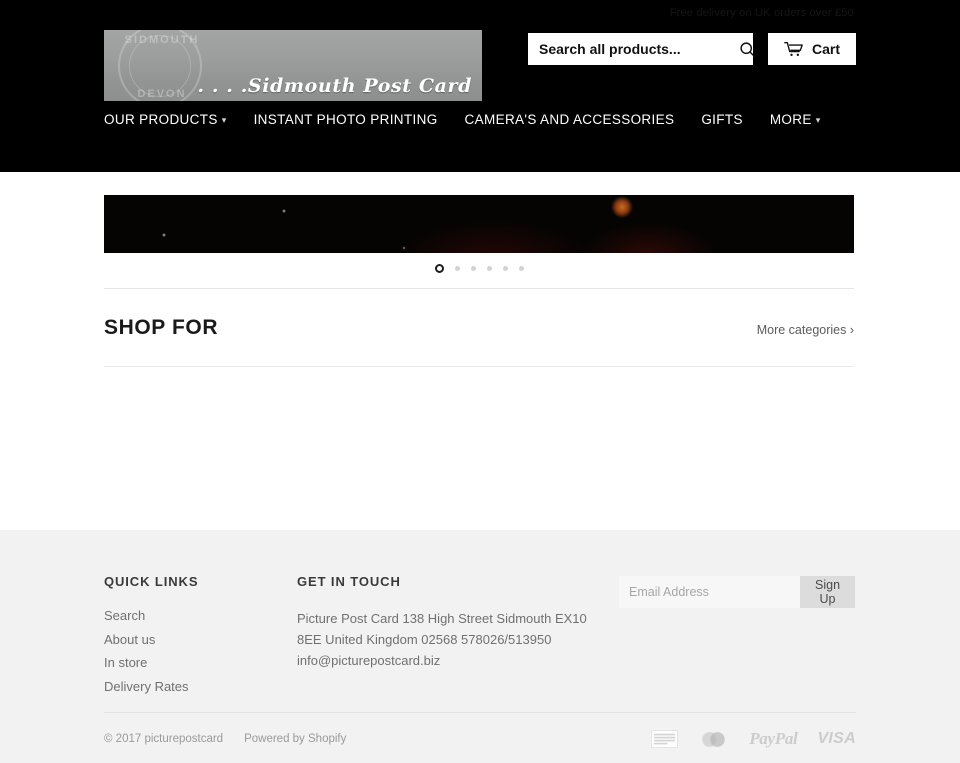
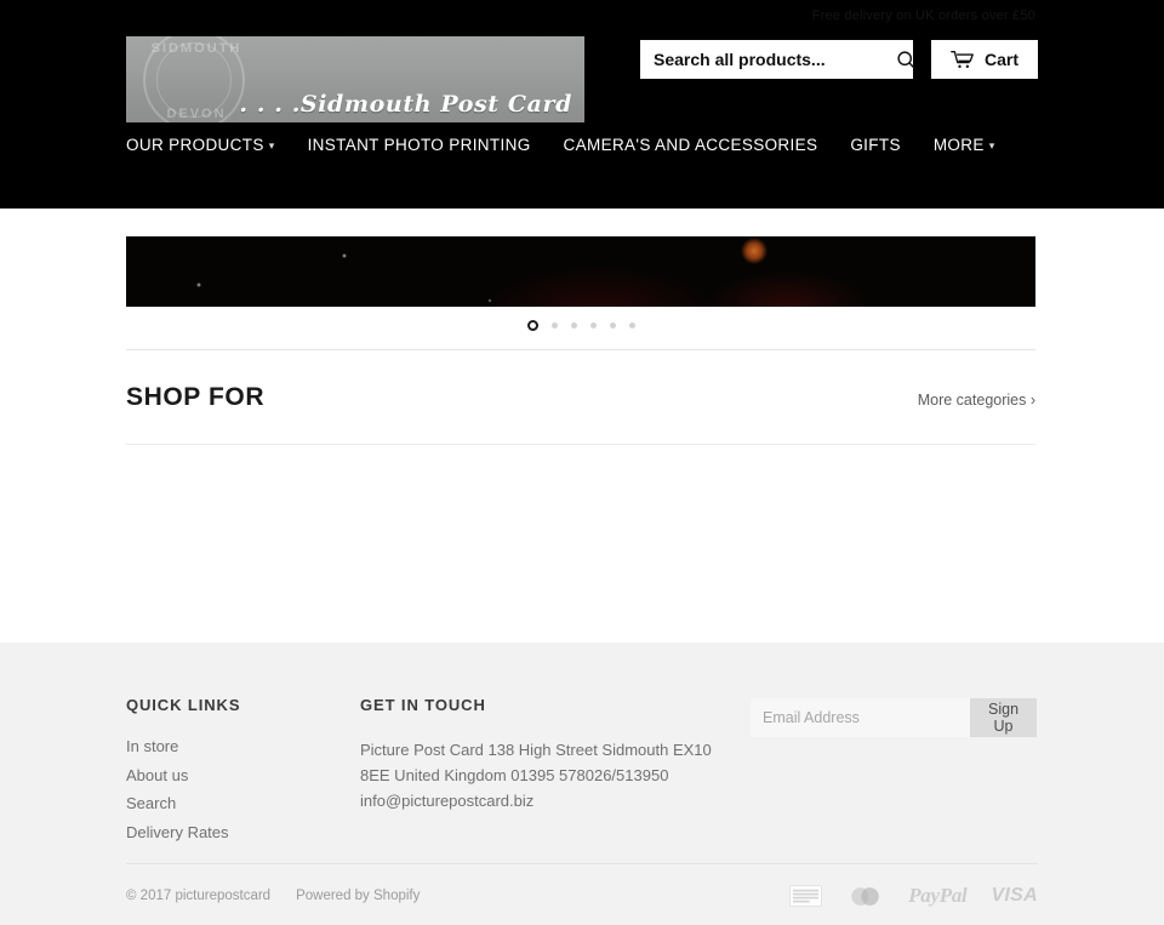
  SIDMOUTH
  DEVON
  . . . .Sidmouth Post Card
  Search all products...
  Cart
  OUR PRODUCTS
  ▾
  INSTANT PHOTO PRINTING
  CAMERA'S AND ACCESSORIES
  GIFTS
  MORE
  ▾
  SHOP FOR
  More categories ›
  QUICK LINKS
- Search
+ In store
  About us
- In store
+ Search
  Delivery Rates
  GET IN TOUCH
- Picture Post Card 138 High Street Sidmouth EX10 8EE United Kingdom 02568 578026/513950 info@picturepostcard.biz
+ Picture Post Card 138 High Street Sidmouth EX10 8EE United Kingdom 01395 578026/513950 info@picturepostcard.biz
  Email Address
  Sign Up
  © 2017 picturepostcard
  Powered by Shopify
  PayPal
  VISA
